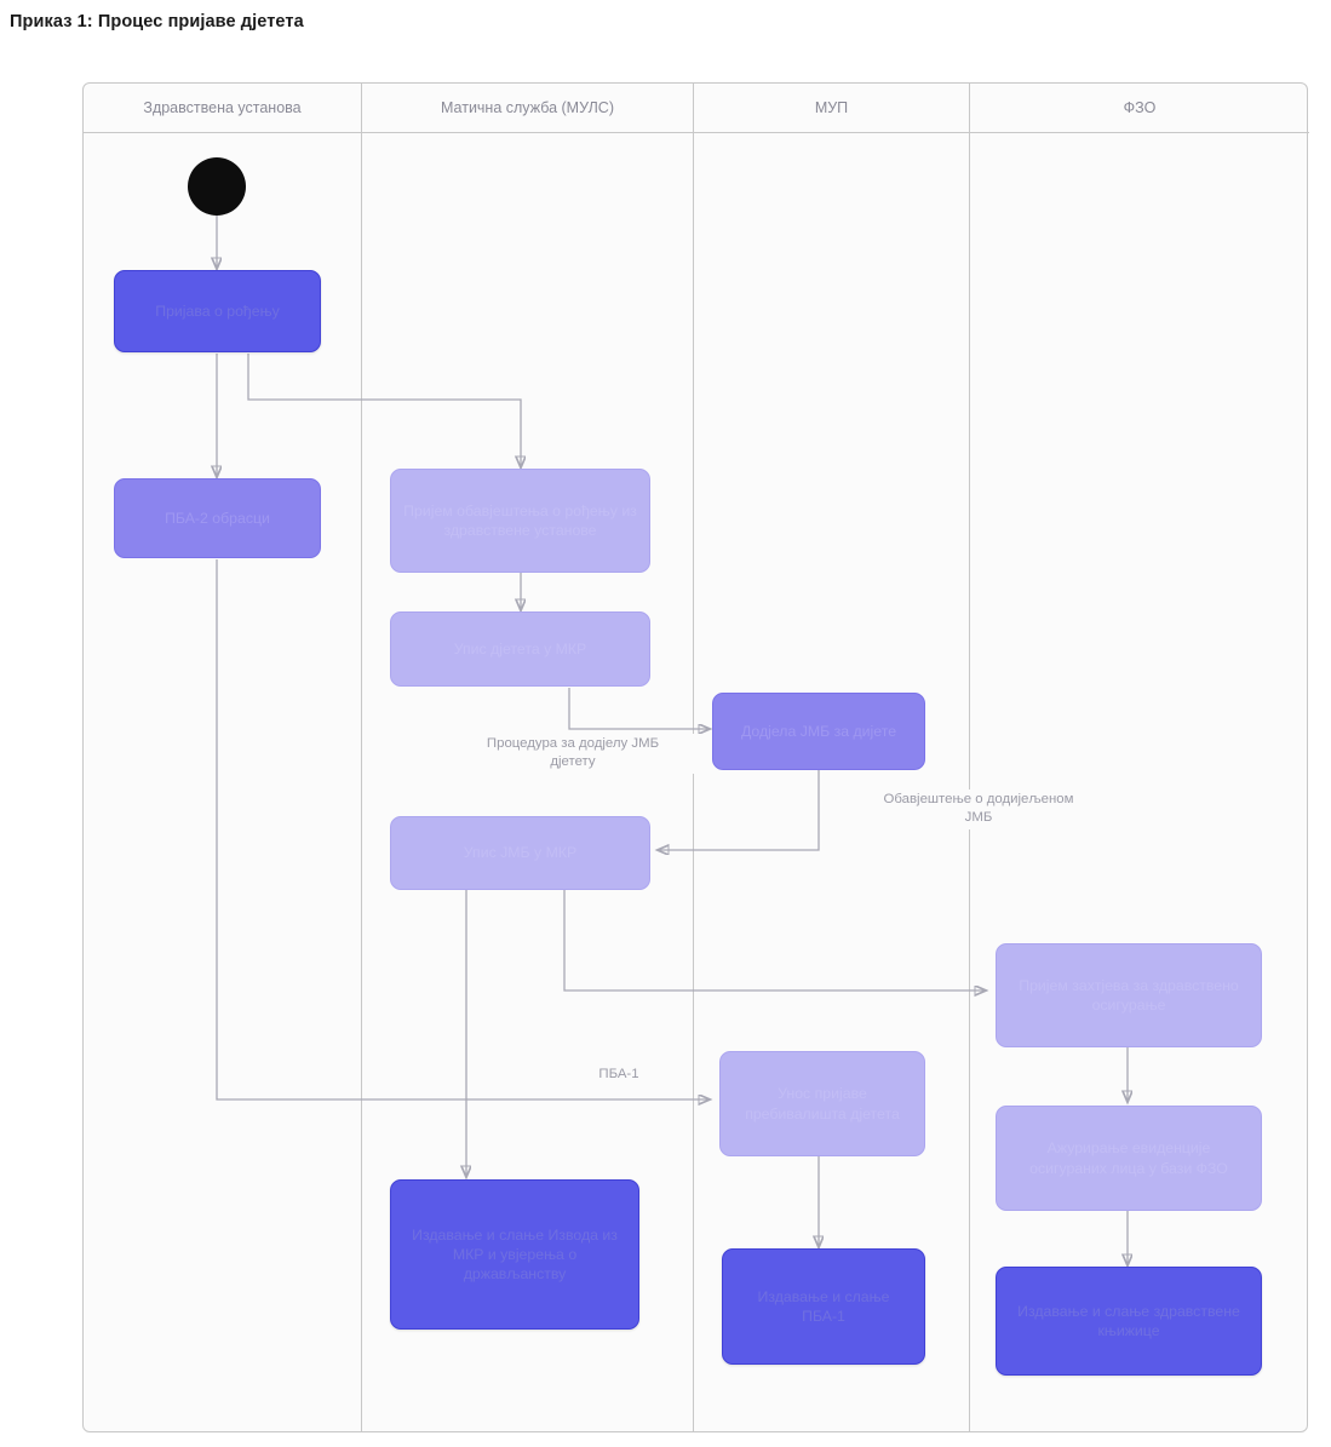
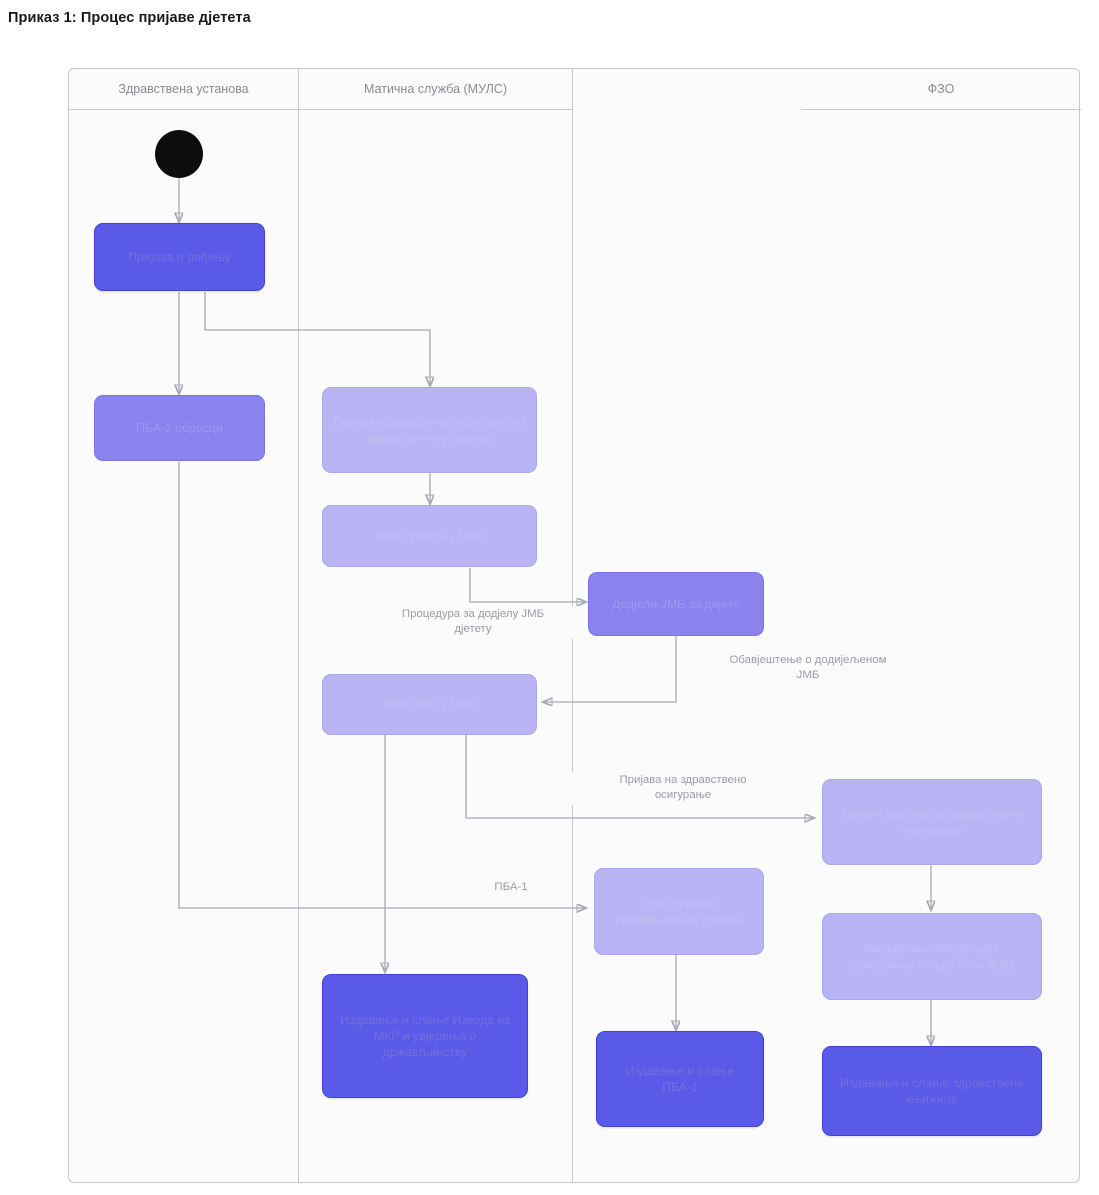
  Приказ 1: Процес пријаве дјетета
  Здравствена установа
  Матична служба (МУЛС)
- МУП
  ФЗО
  Процедура за додјелу ЈМБ
  дјетету
  Обавјештење о додијељеном
  ЈМБ
+ Пријава на здравствено
+ осигурање
  ПБА-1
